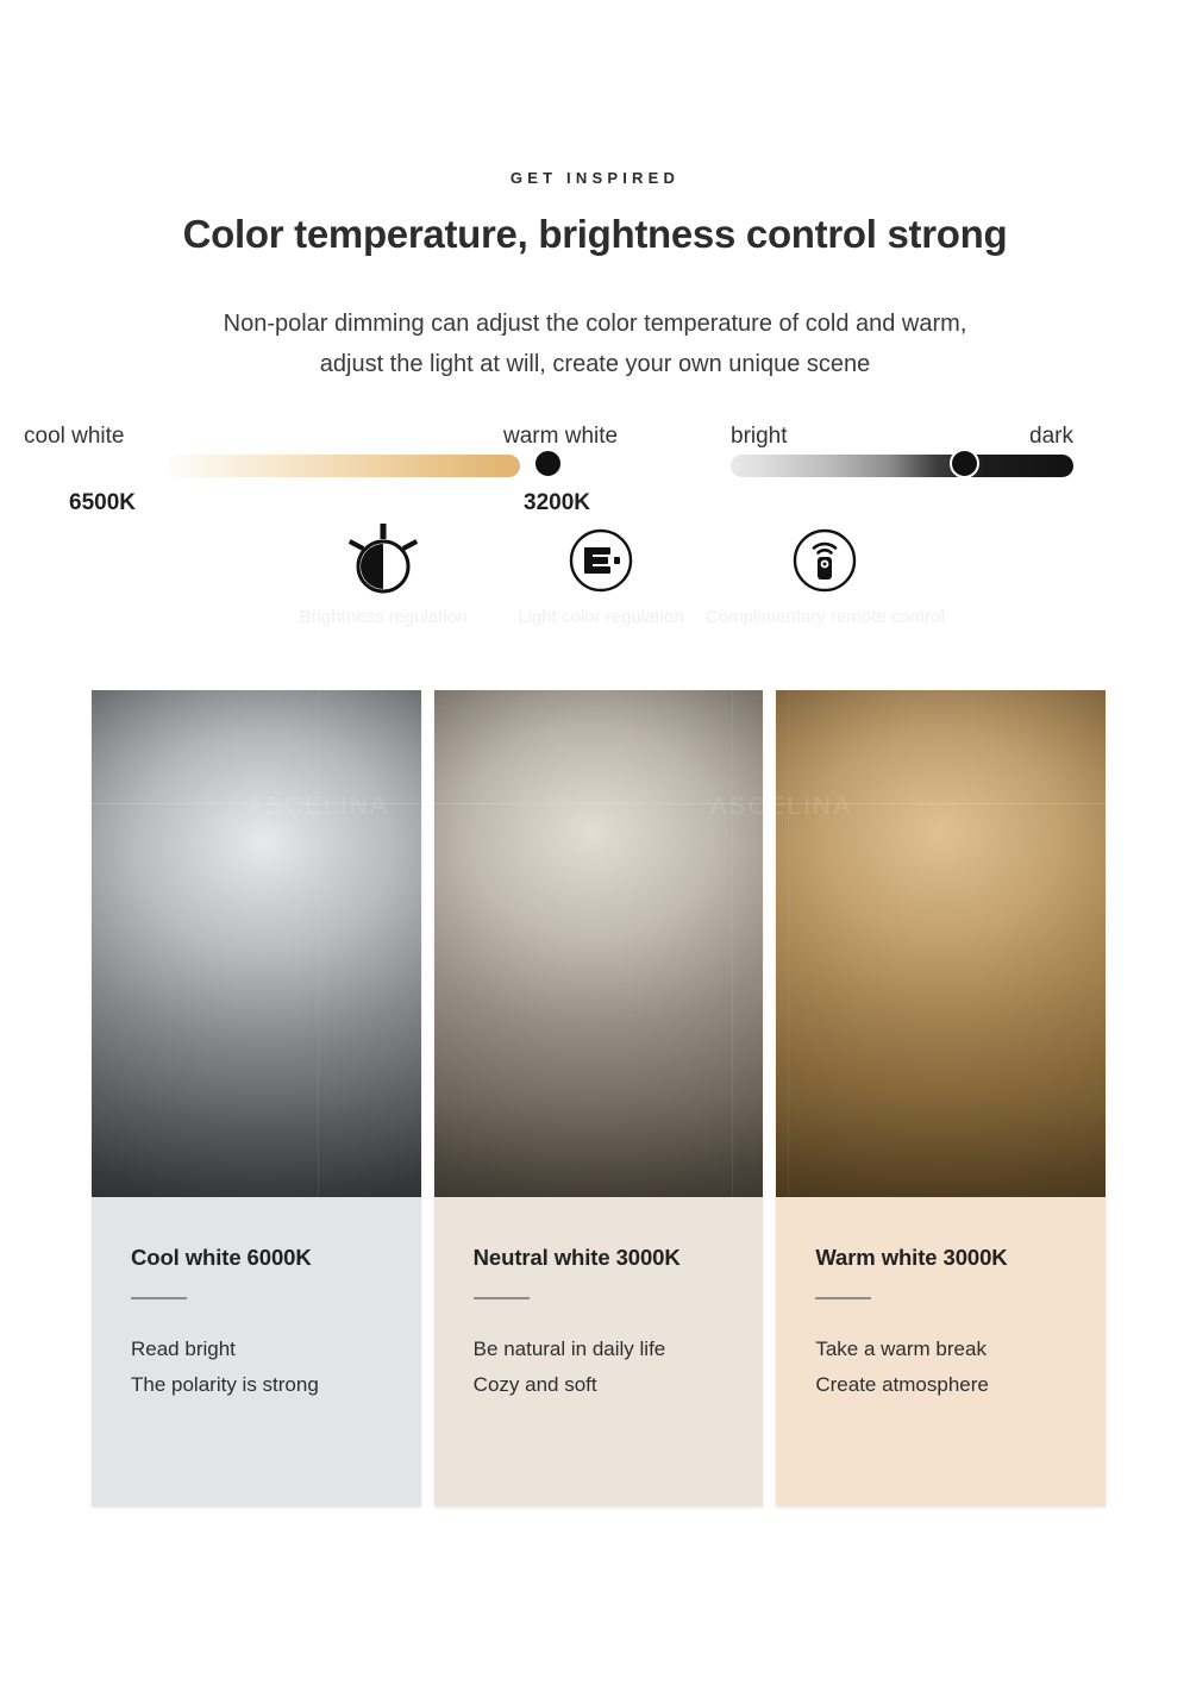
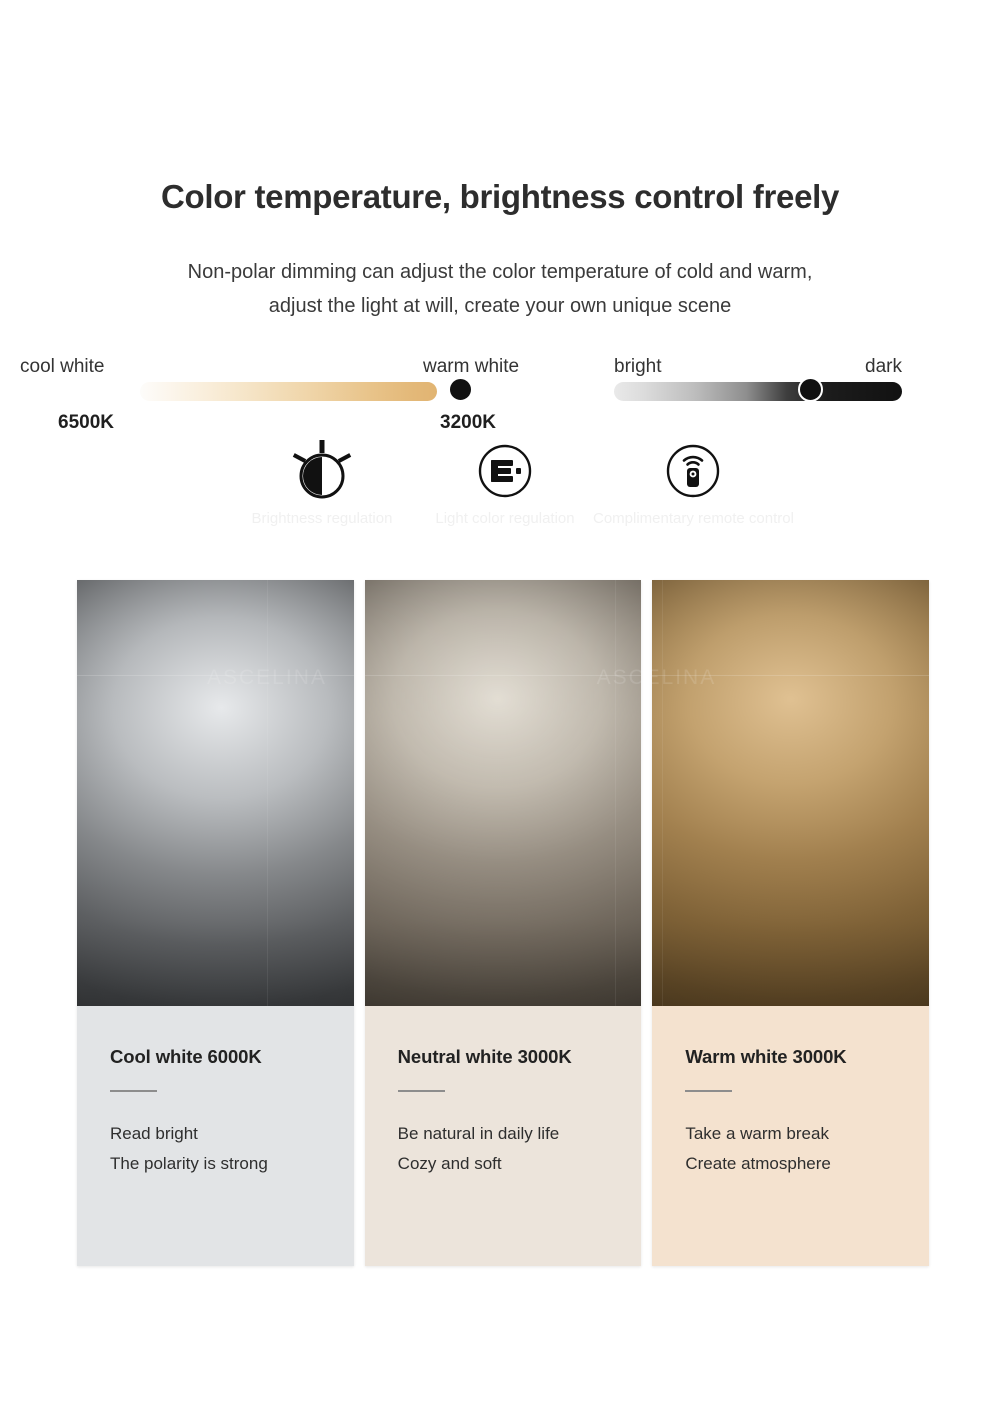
- GET INSPIRED
- Color temperature, brightness control strong
+ Color temperature, brightness control freely
  Non-polar dimming can adjust the color temperature of cold and warm,
  adjust the light at will, create your own unique scene
  cool white
  warm white
  6500K
  3200K
  bright
  dark
  ASCELINA
  Cool white 6000K
  Read bright
  The polarity is strong
  Neutral white 3000K
  Be natural in daily life
  Cozy and soft
  Warm white 3000K
  Take a warm break
  Create atmosphere
